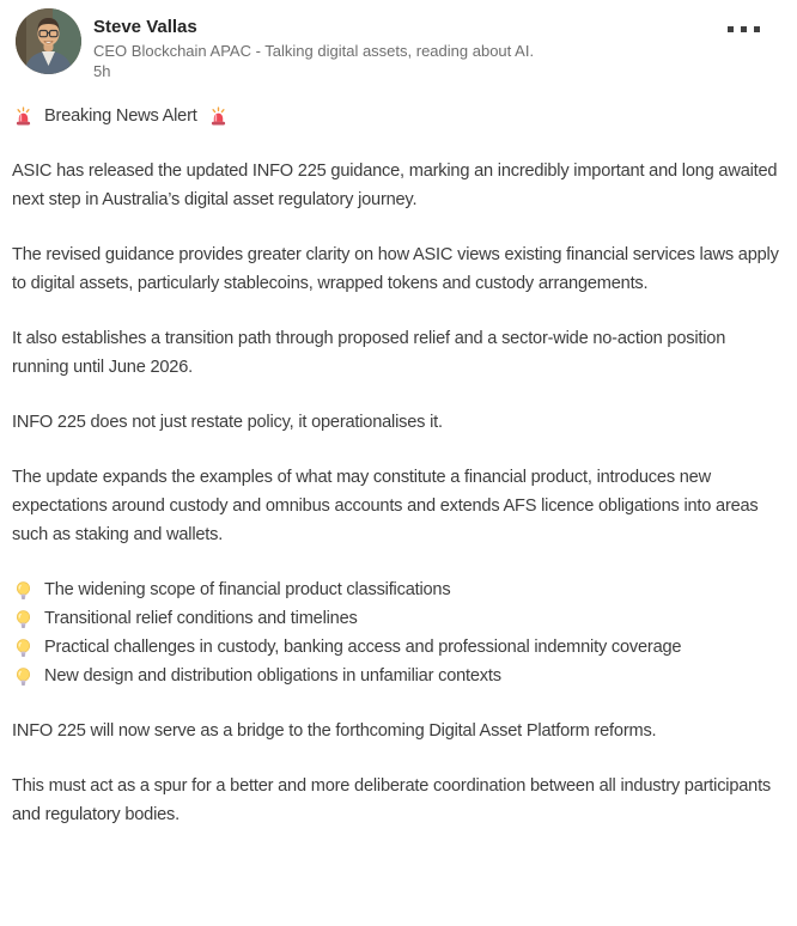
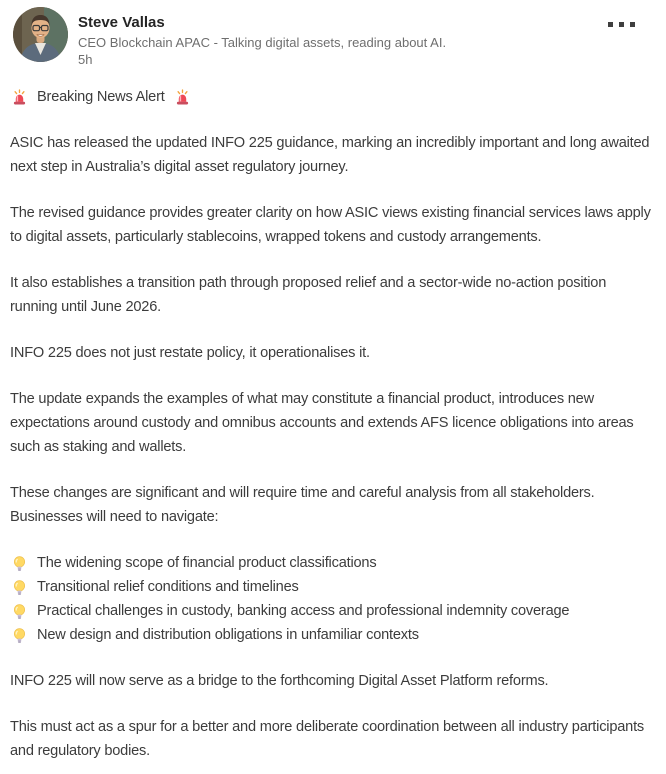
  Steve Vallas
  CEO Blockchain APAC - Talking digital assets, reading about AI.
  5h
  Breaking News Alert
  ASIC has released the updated INFO 225 guidance, marking an incredibly important and long awaited next step in Australia’s digital asset regulatory journey.
  The revised guidance provides greater clarity on how ASIC views existing financial services laws apply to digital assets, particularly stablecoins, wrapped tokens and custody arrangements.
  It also establishes a transition path through proposed relief and a sector-wide no-action position running until June 2026.
  INFO 225 does not just restate policy, it operationalises it.
  The update expands the examples of what may constitute a financial product, introduces new expectations around custody and omnibus accounts and extends AFS licence obligations into areas such as staking and wallets.
+ These changes are significant and will require time and careful analysis from all stakeholders. Businesses will need to navigate:
  The widening scope of financial product classifications
  Transitional relief conditions and timelines
  Practical challenges in custody, banking access and professional indemnity coverage
  New design and distribution obligations in unfamiliar contexts
  INFO 225 will now serve as a bridge to the forthcoming Digital Asset Platform reforms.
  This must act as a spur for a better and more deliberate coordination between all industry participants and regulatory bodies.
